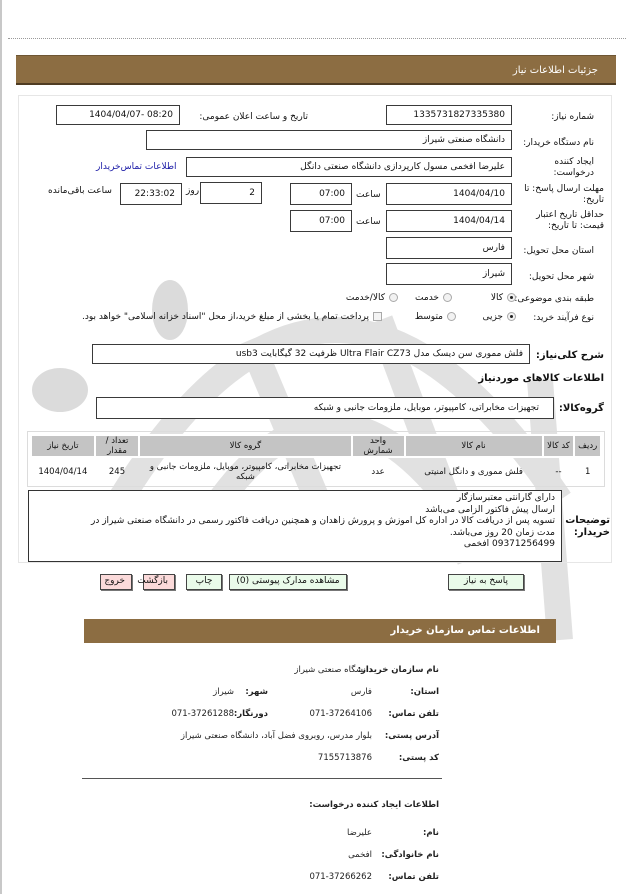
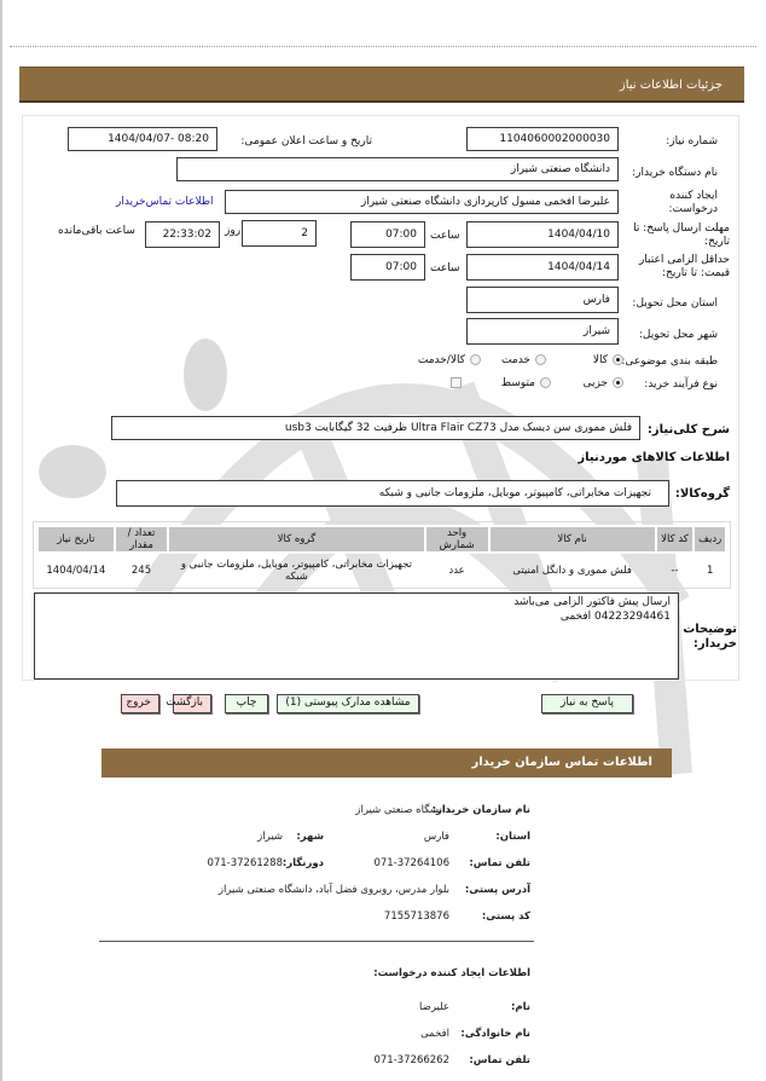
  جزئیات اطلاعات نیاز
  شماره نیاز:
- 1335731827335380
+ 1104060002000030
  تاریخ و ساعت اعلان عمومی:
  1404/04/07- 08:20
  نام دستگاه خریدار:
  دانشگاه صنعتی شیراز
  ایجاد کننده درخواست:
- علیرضا افخمی مسول کارپردازی دانشگاه صنعتی دانگل
+ علیرضا افخمی مسول کارپردازی دانشگاه صنعتی شیراز
  اطلاعات تماس‌خریدار
  مهلت ارسال پاسخ: تا تاریخ:
  1404/04/10
  ساعت
  07:00
  2
  روز
  22:33:02
  ساعت باقی‌مانده
- حداقل تاریخ اعتبار قیمت: تا تاریخ:
+ حداقل الزامی اعتبار قیمت: تا تاریخ:
  1404/04/14
  ساعت
  07:00
  استان محل تحویل:
  فارس
  شهر محل تحویل:
  شیراز
  طبقه بندی موضوعی:
  کالا
  خدمت
  کالا/خدمت
  نوع فرآیند خرید:
  جزیی
  متوسط
- پرداخت تمام یا بخشی از مبلغ خرید،از محل "اسناد خزانه اسلامی" خواهد بود.
  شرح کلی‌نیاز:
  فلش مموری سن دیسک مدل Ultra Flair CZ73 ظرفیت 32 گیگابایت usb3
  اطلاعات کالاهای موردنیاز
  گروهکالا:
  تجهیزات مخابراتی، کامپیوتر، موبایل، ملزومات جانبی و شبکه
  ردیف	کد کالا	نام کالا	واحد شمارش	گروه کالا	تعداد / مقدار	تاریخ نیاز
  1	--	فلش مموری و دانگل امنیتی	عدد	تجهیزات مخابراتی، کامپیوتر، موبایل، ملزومات جانبی و شبکه	245	1404/04/14
  توضیحات خریدار:
- دارای گارانتی معتبر‌سازگار
  ارسال پیش فاکتور الزامی می‌باشد
- تسویه پس از دریافت کالا در اداره کل اموزش و پرورش زاهدان و همچنین دریافت فاکتور رسمی در دانشگاه صنعتی شیراز در
- مدت زمان 20 روز می‌باشد.
- 09371256499 افخمی
+ 04223294461 افخمی
  پاسخ به نیاز
- مشاهده مدارک پیوستی (0)
+ مشاهده مدارک پیوستی (1)
  چاپ
  بازگشت
  خروج
  اطلاعات تماس سازمان خریدار
  نام سازمان خریدار:
  دانشگاه صنعتی شیراز
  استان:
  فارس
  شهر:
  شیراز
  تلفن تماس:
  071-37264106
  دورنگار:
  071-37261288
  آدرس پستی:
  بلوار مدرس، روبروی فضل آباد، دانشگاه صنعتی شیراز
  کد پستی:
  7155713876
  اطلاعات ایجاد کننده درخواست:
  نام:
  علیرضا
  نام خانوادگی:
  افخمی
  تلفن تماس:
  071-37266262
